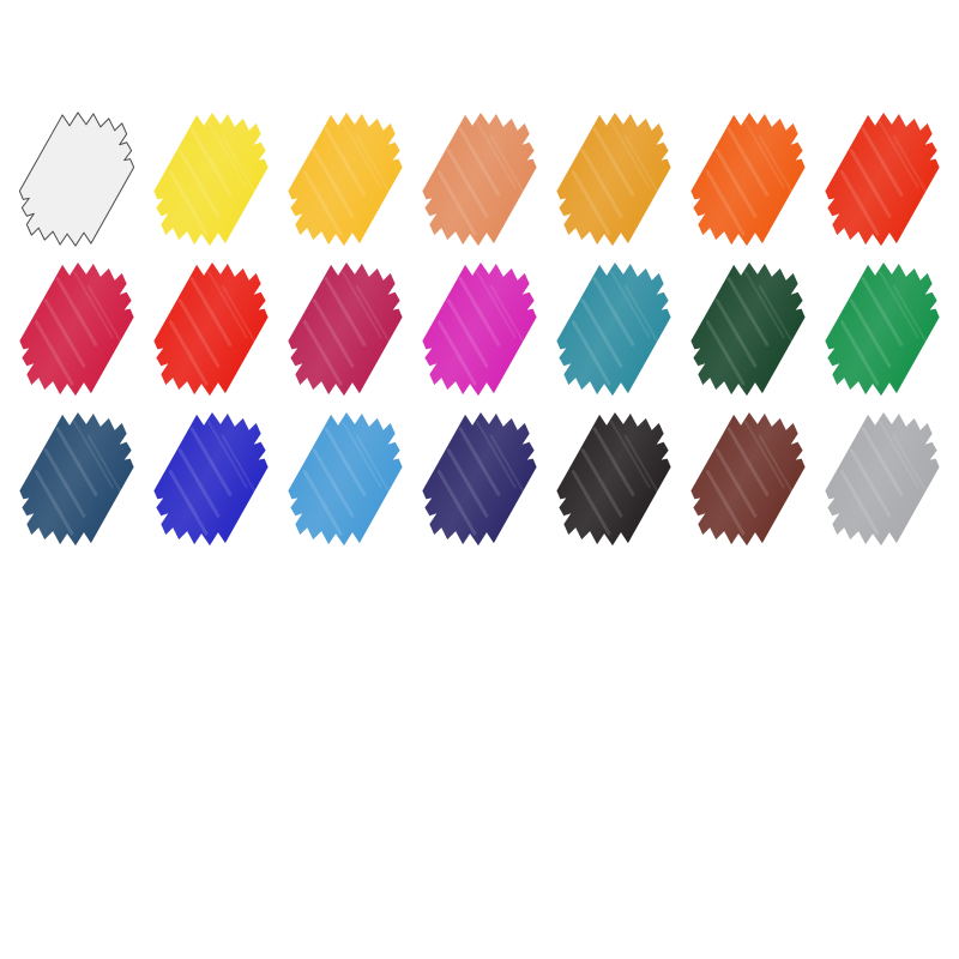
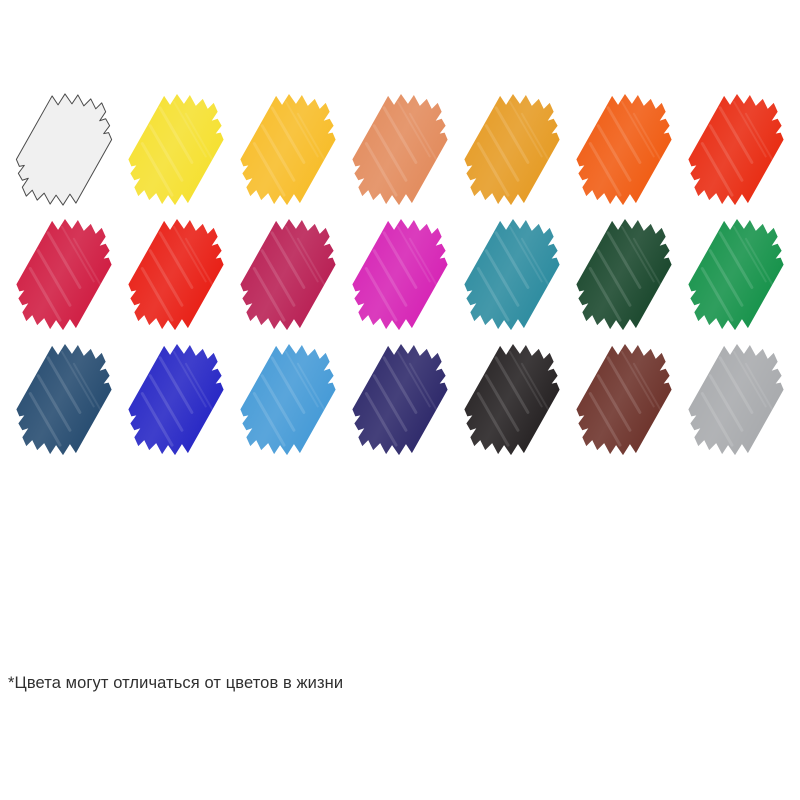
+ *Цвета могут отличаться от цветов в жизни
